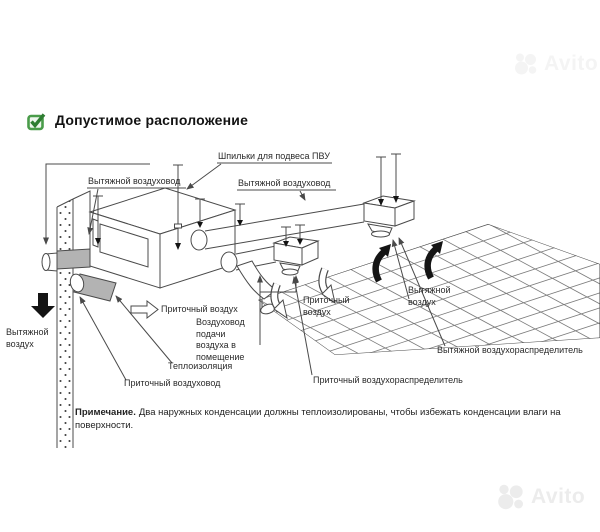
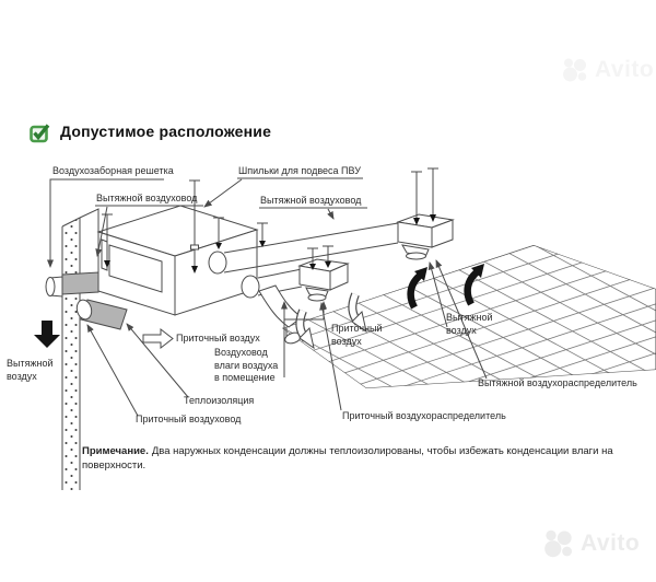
  Допустимое расположение
+ Воздухозаборная решетка
  Вытяжной воздуховод
  Шпильки для подвеса ПВУ
  Вытяжной воздуховод
  Приточный воздух
- Воздуховод подачи воздуха в помещение
+ Воздуховод влаги воздуха в помещение
  Теплоизоляция
  Приточный воздуховод
  Вытяжной воздух
  Приточный воздух
  Вытяжной воздух
  Вытяжной воздухораспределитель
  Приточный воздухораспределитель
  Примечание. Два наружных конденсации должны теплоизолированы, чтобы избежать конденсации влаги на поверхности.
